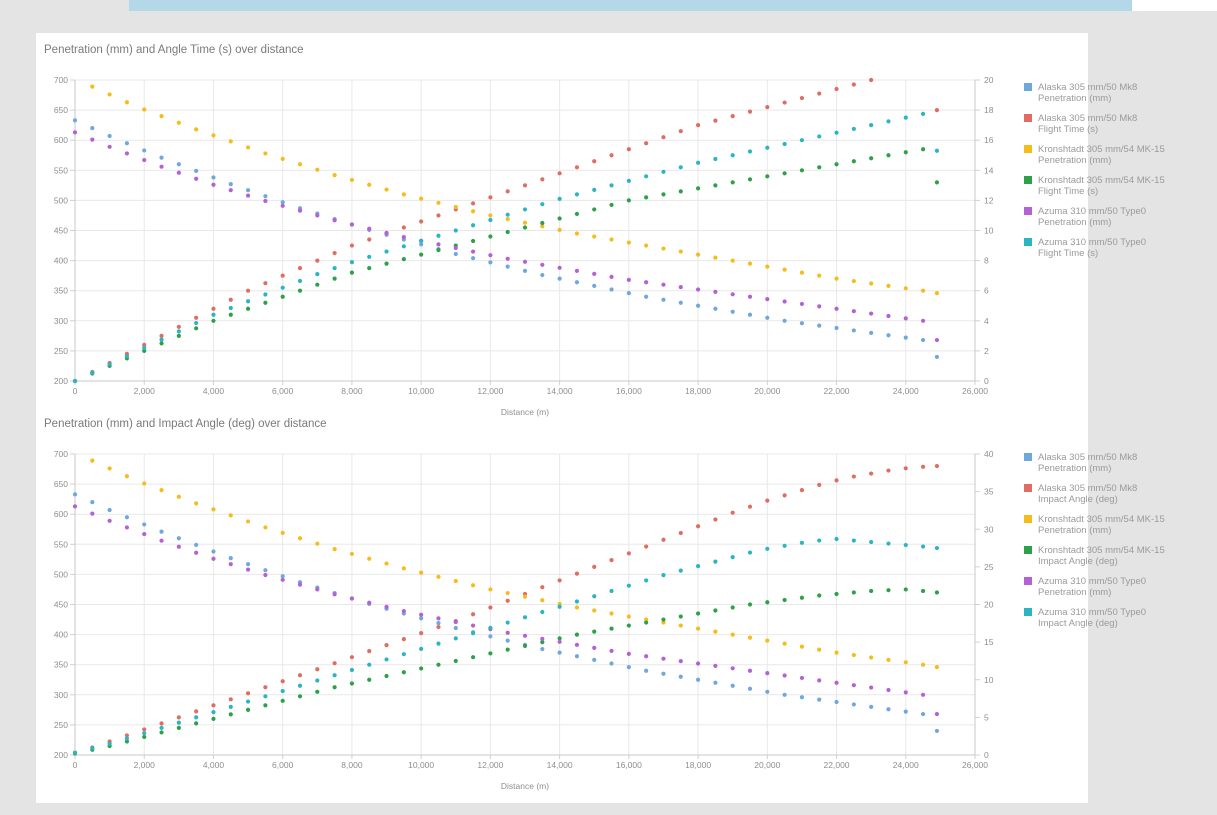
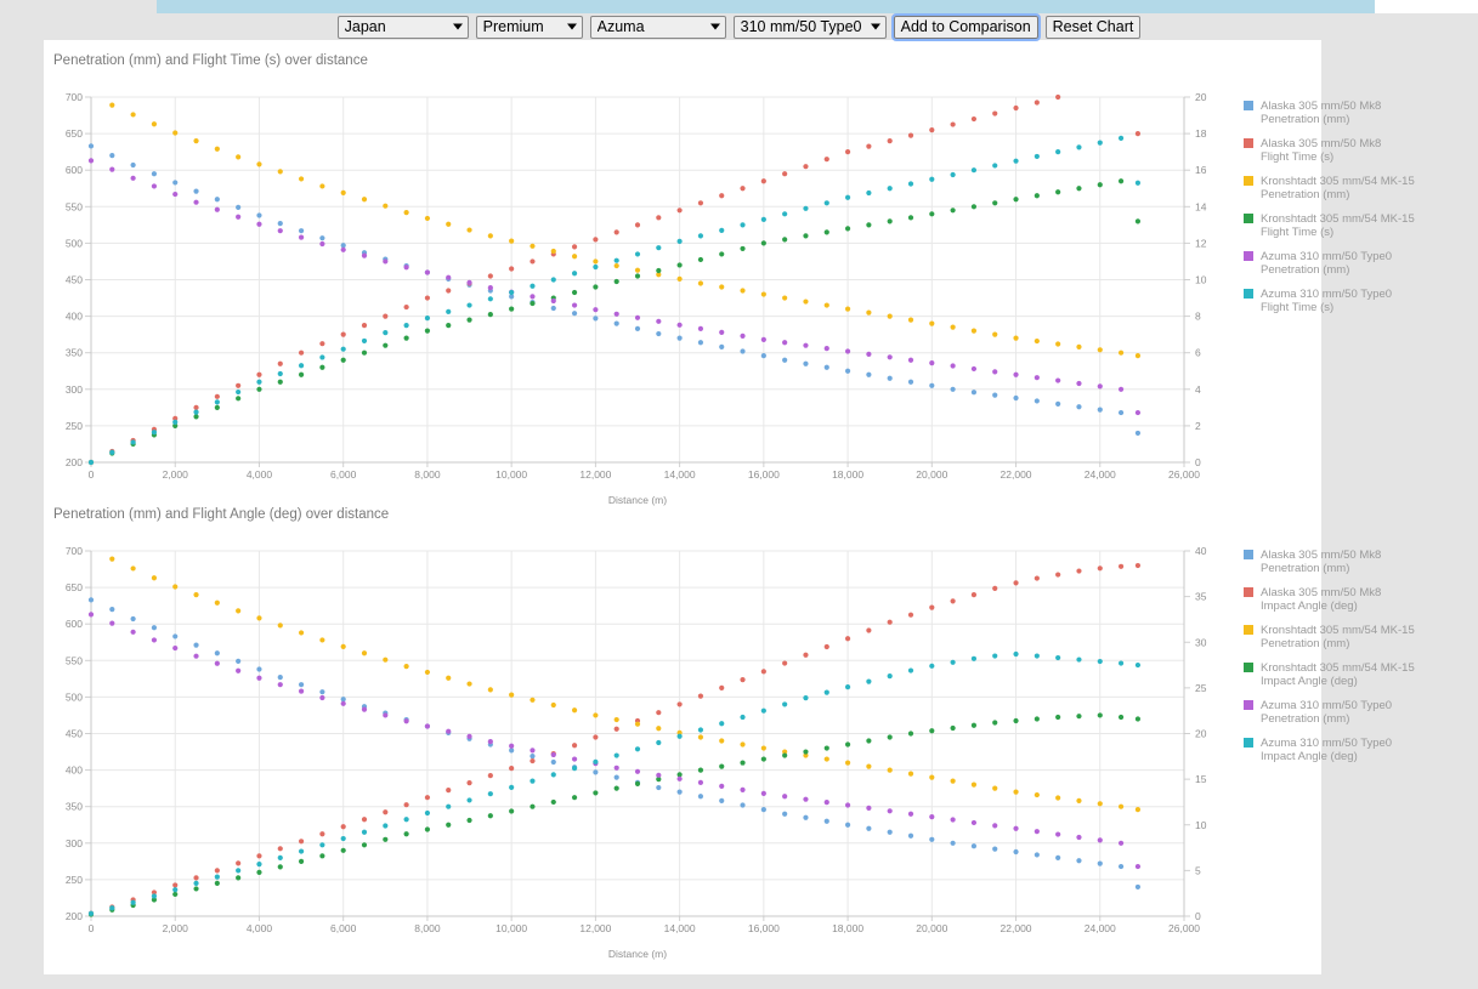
+ Japan
+ Premium
+ Azuma
+ 310 mm/50 Type0
+ Add to Comparison
+ Reset Chart
- Penetration (mm) and Angle Time (s) over distance
+ Penetration (mm) and Flight Time (s) over distance
  200
  250
  300
  350
  400
  450
  500
  550
  600
  650
  700
  0
  2,000
  4,000
  6,000
  8,000
  10,000
  12,000
  14,000
  16,000
  18,000
  20,000
  22,000
  24,000
  26,000
  0
  2
  4
  6
  8
  10
  12
  14
  16
  18
  20
  Distance (m)
  Alaska 305 mm/50 Mk8
  Penetration (mm)
  Alaska 305 mm/50 Mk8
  Flight Time (s)
  Kronshtadt 305 mm/54 MK-15
  Penetration (mm)
  Kronshtadt 305 mm/54 MK-15
  Flight Time (s)
  Azuma 310 mm/50 Type0
  Penetration (mm)
  Azuma 310 mm/50 Type0
  Flight Time (s)
- Penetration (mm) and Impact Angle (deg) over distance
+ Penetration (mm) and Flight Angle (deg) over distance
  200
  250
  300
  350
  400
  450
  500
  550
  600
  650
  700
  0
  2,000
  4,000
  6,000
  8,000
  10,000
  12,000
  14,000
  16,000
  18,000
  20,000
  22,000
  24,000
  26,000
  0
  5
  10
  15
  20
  25
  30
  35
  40
  Distance (m)
  Alaska 305 mm/50 Mk8
  Penetration (mm)
  Alaska 305 mm/50 Mk8
  Impact Angle (deg)
  Kronshtadt 305 mm/54 MK-15
  Penetration (mm)
  Kronshtadt 305 mm/54 MK-15
  Impact Angle (deg)
  Azuma 310 mm/50 Type0
  Penetration (mm)
  Azuma 310 mm/50 Type0
  Impact Angle (deg)
